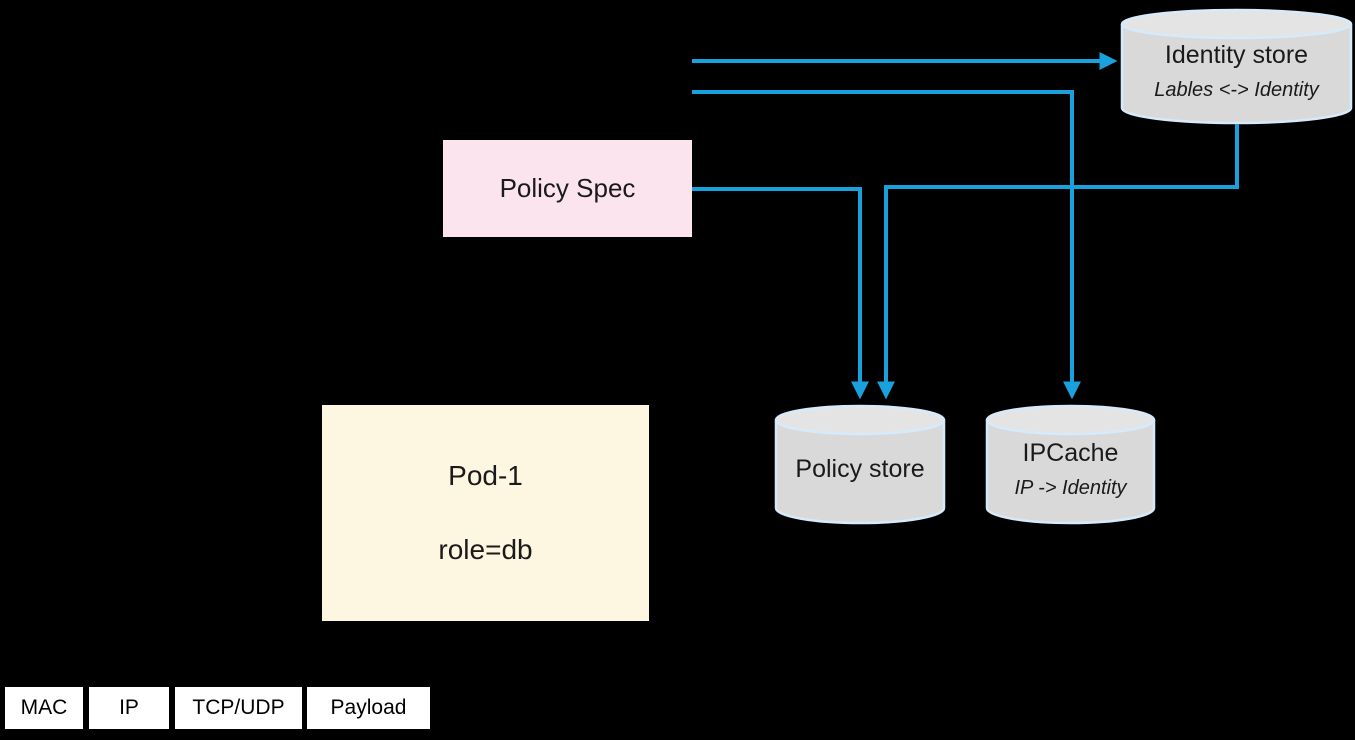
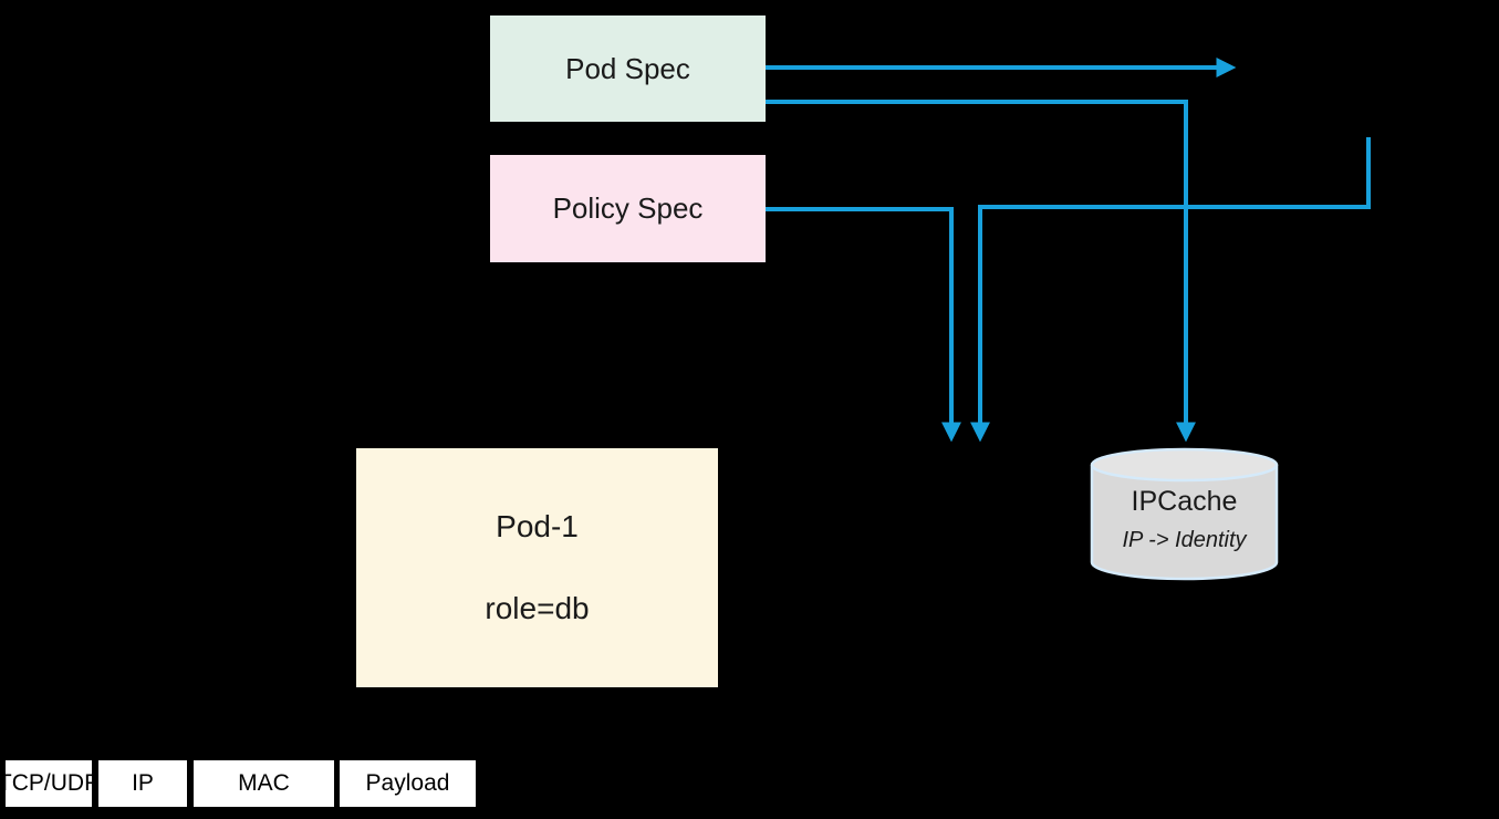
+ Pod Spec
  Policy Spec
  Pod-1
  role=db
- Identity store
- Lables <-> Identity
- Policy store
  IPCache
  IP -> Identity
- MAC
+ TCP/UDP
  IP
- TCP/UDP
+ MAC
  Payload
